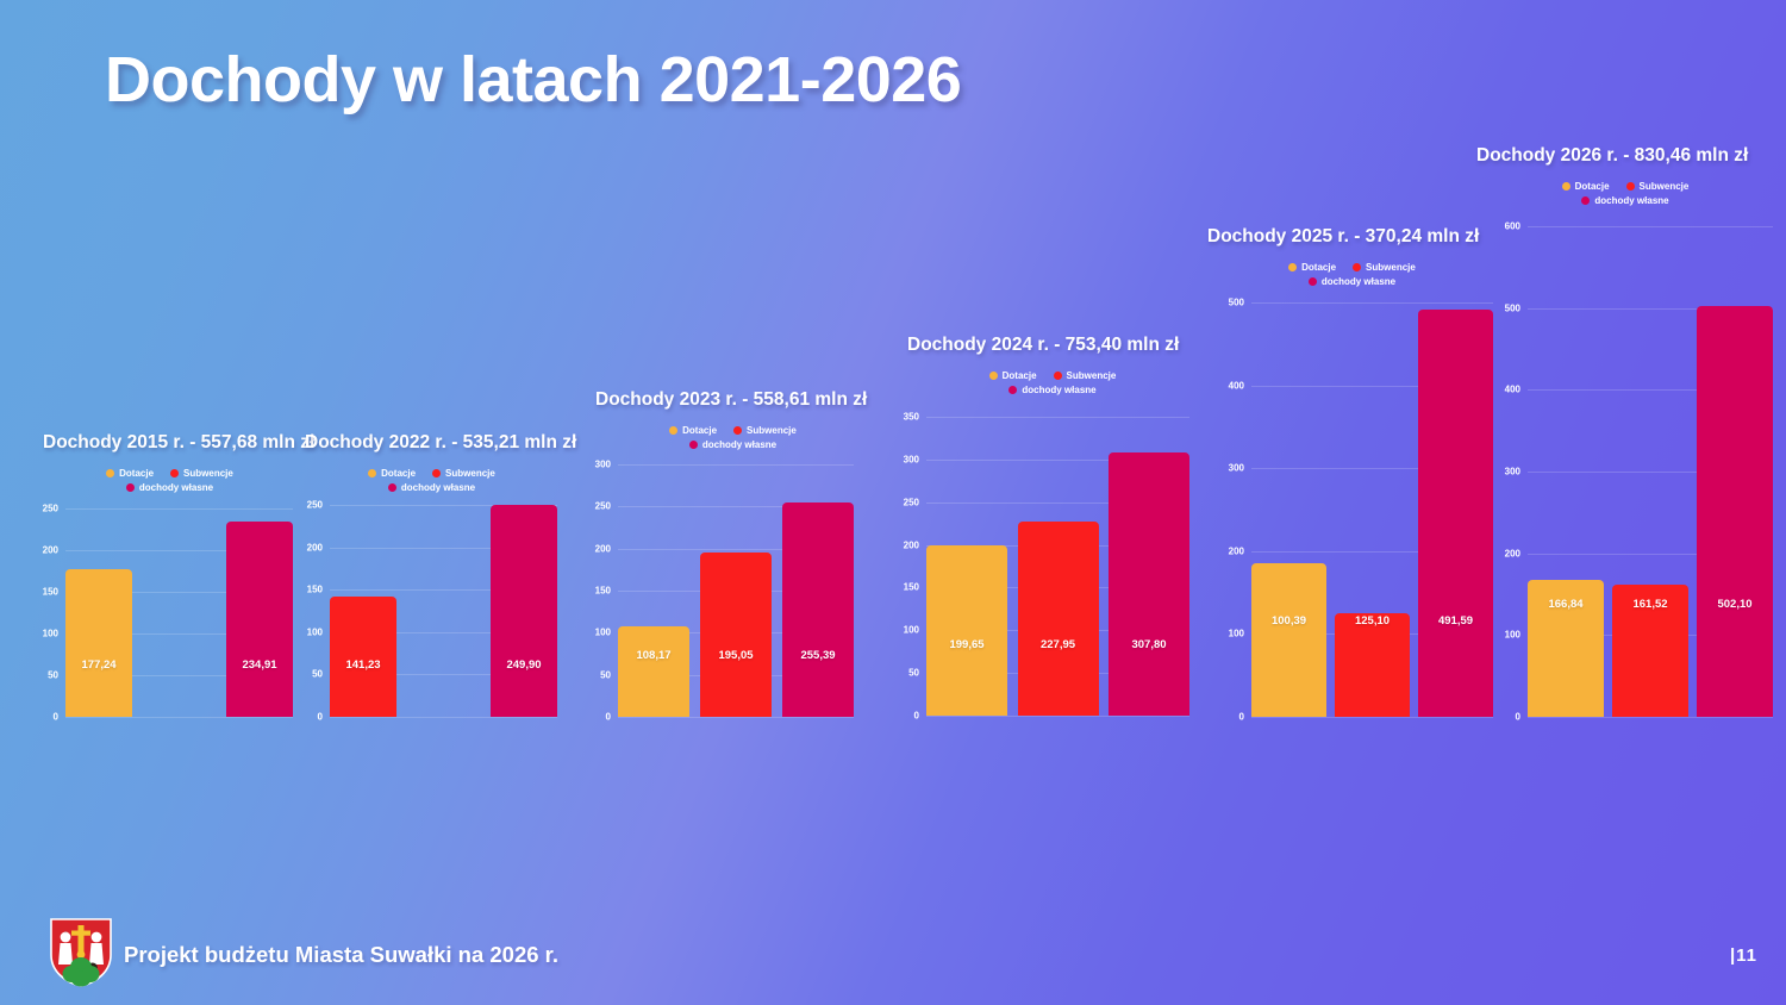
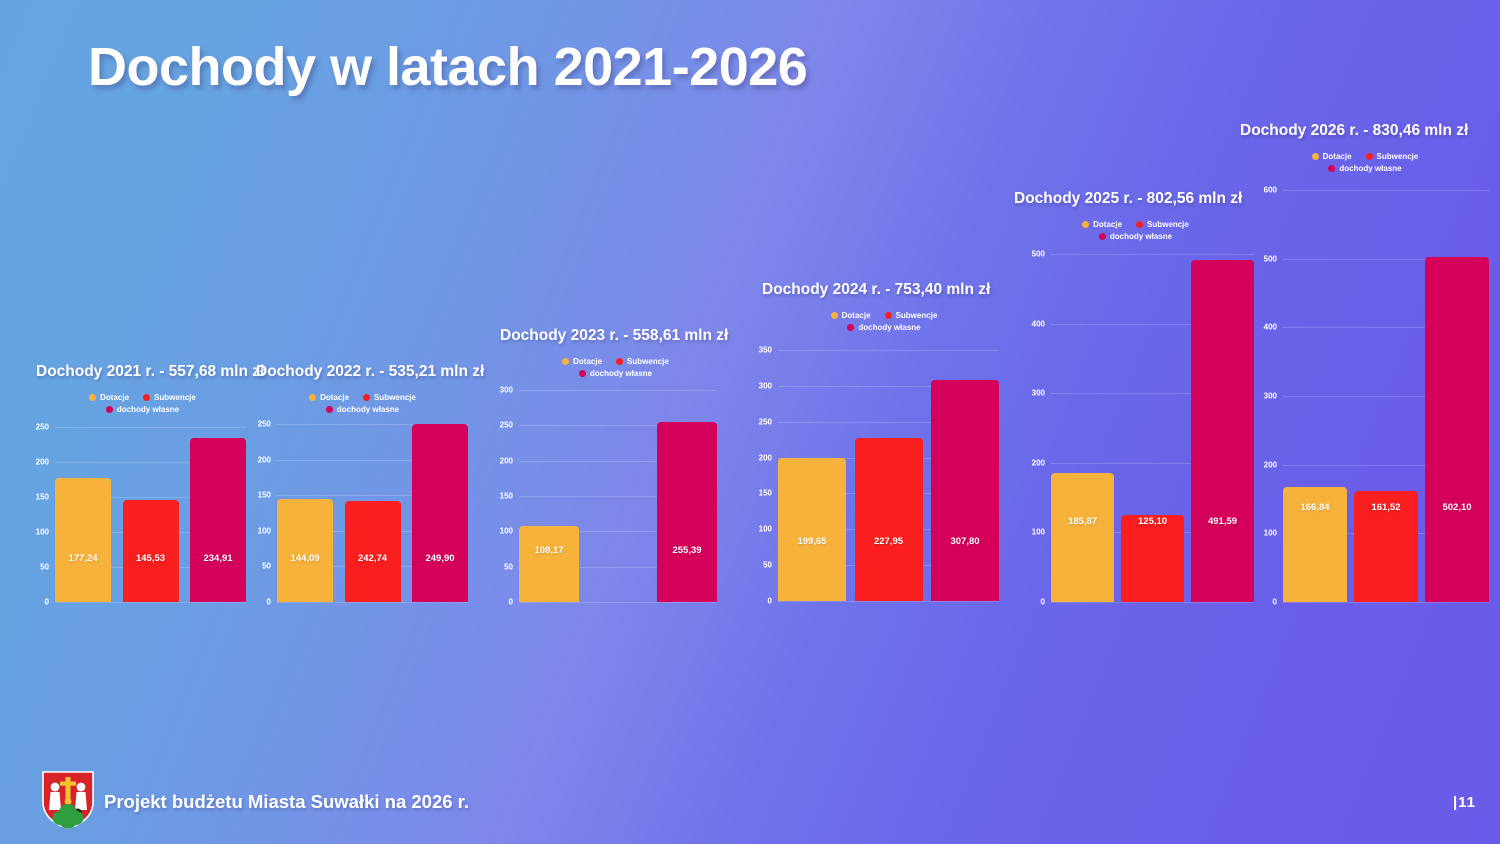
  Dochody w latach 2021-2026
- Dochody 2015 r. - 557,68 mln zł
+ Dochody 2021 r. - 557,68 mln zł
  Dotacje
  Subwencje
  dochody własne
  250
  200
  150
  100
  50
  0
  177,24
+ 145,53
  234,91
  Dochody 2022 r. - 535,21 mln zł
  Dotacje
  Subwencje
  dochody własne
  250
  200
  150
  100
  50
  0
+ 144,09
- 141,23
+ 242,74
  249,90
  Dochody 2023 r. - 558,61 mln zł
  Dotacje
  Subwencje
  dochody własne
  300
  250
  200
  150
  100
  50
  0
  108,17
- 195,05
  255,39
  Dochody 2024 r. - 753,40 mln zł
  Dotacje
  Subwencje
  dochody własne
  350
  300
  250
  200
  150
  100
  50
  0
  199,65
  227,95
  307,80
- Dochody 2025 r. - 370,24 mln zł
+ Dochody 2025 r. - 802,56 mln zł
  Dotacje
  Subwencje
  dochody własne
  500
  400
  300
  200
  100
  0
- 100,39
+ 185,87
  125,10
  491,59
  Dochody 2026 r. - 830,46 mln zł
  Dotacje
  Subwencje
  dochody własne
  600
  500
  400
  300
  200
  100
  0
  166,84
  161,52
  502,10
  Projekt budżetu Miasta Suwałki na 2026 r.
  |11
